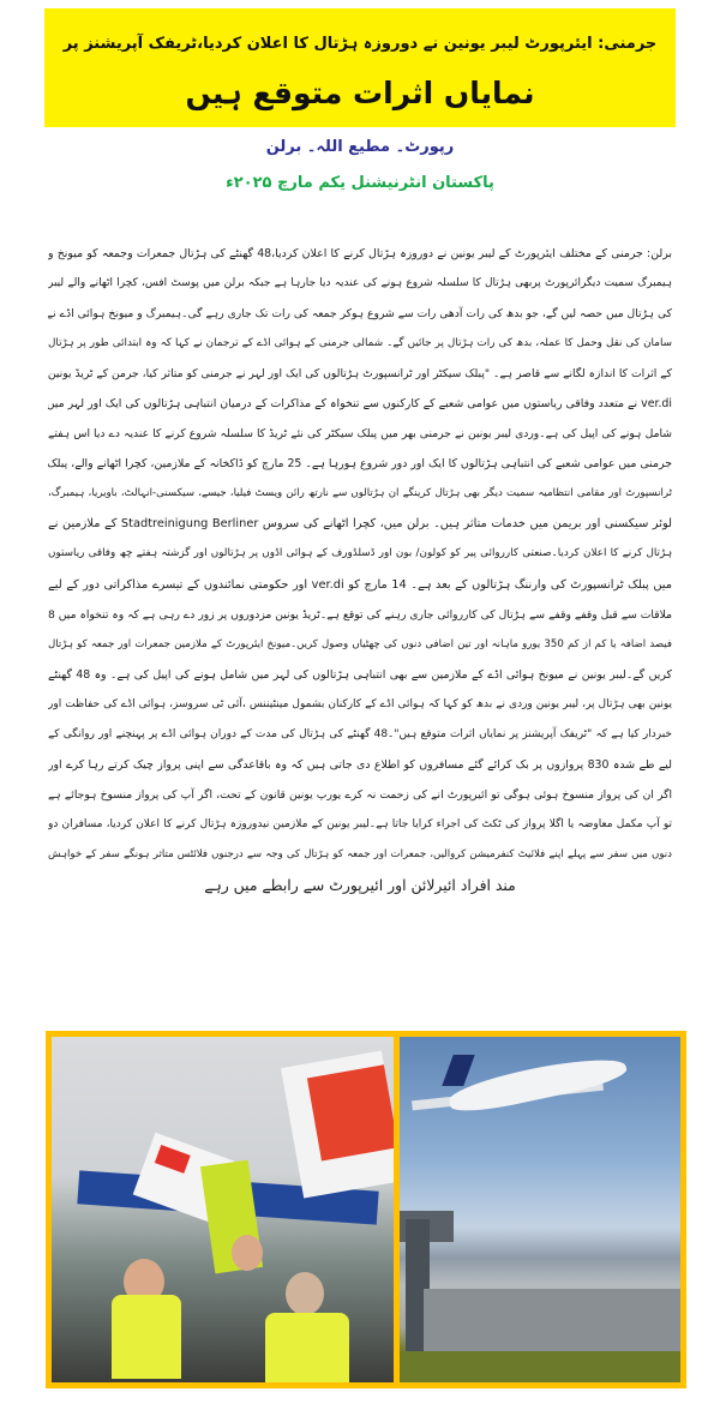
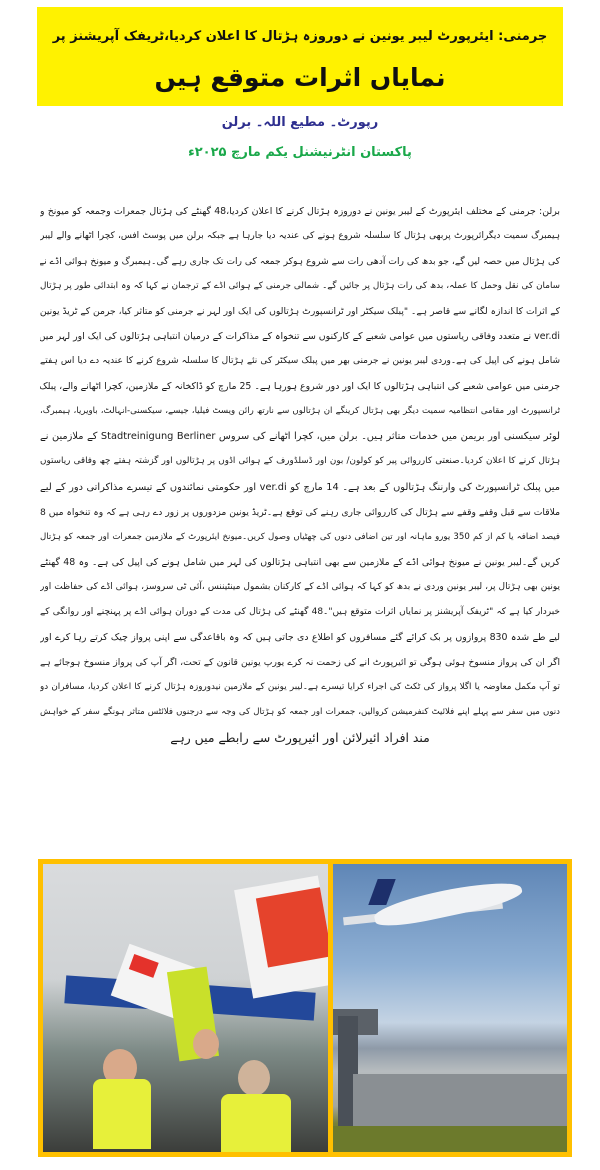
  جرمنی: ایئرپورٹ لیبر یونین نے دوروزہ ہڑتال کا اعلان کردیا،ٹریفک آپریشنز پر
  نمایاں اثرات متوقع ہیں
  رپورٹ۔ مطیع اللہ۔ برلن
  پاکستان انٹرنیشنل یکم مارچ ۲۰۲۵ء
  برلن: جرمنی کے مختلف ایئرپورٹ کے لیبر یونین نے دوروزہ ہڑتال کرنے کا اعلان کردیا،48 گھنٹے کی ہڑتال جمعرات وجمعہ کو میونخ و
  ہیمبرگ سمیت دیگرائرپورٹ پربھی ہڑتال کا سلسلہ شروع ہونے کی عندیہ دیا جارہا ہے جبکہ برلن میں پوسٹ افس، کچرا اٹھانے والے لیبر
  کی ہڑتال میں حصہ لیں گے، جو بدھ کی رات آدھی رات سے شروع ہوکر جمعہ کی رات تک جاری رہے گی۔ہیمبرگ و میونخ ہوائی اڈے نے
  سامان کی نقل وحمل کا عملہ، بدھ کی رات ہڑتال پر جائیں گے۔ شمالی جرمنی کے ہوائی اڈے کے ترجمان نے کہا کہ وہ ابتدائی طور پر ہڑتال
  کے اثرات کا اندازہ لگانے سے قاصر ہے۔ "پبلک سیکٹر اور ٹرانسپورٹ ہڑتالوں کی ایک اور لہر نے جرمنی کو متاثر کیا، جرمن کے ٹریڈ یونین
  ver.di نے متعدد وفاقی ریاستوں میں عوامی شعبے کے کارکنوں سے تنخواہ کے مذاکرات کے درمیان انتباہی ہڑتالوں کی ایک اور لہر میں
- شامل ہونے کی اپیل کی ہے۔وردی لیبر یونین نے جرمنی بھر میں پبلک سیکٹر کی نئے ٹریڈ کا سلسلہ شروع کرنے کا عندیہ دے دیا اس ہفتے
+ شامل ہونے کی اپیل کی ہے۔وردی لیبر یونین نے جرمنی بھر میں پبلک سیکٹر کی نئے ہڑتال کا سلسلہ شروع کرنے کا عندیہ دے دیا اس ہفتے
  جرمنی میں عوامی شعبے کی انتباہی ہڑتالوں کا ایک اور دور شروع ہورہا ہے۔ 25 مارچ کو ڈاکخانہ کے ملازمین، کچرا اٹھانے والے، پبلک
  ٹرانسپورٹ اور مقامی انتظامیہ سمیت دیگر بھی ہڑتال کرینگے ان ہڑتالوں سے نارتھ رائن ویسٹ فیلیا، جیسے، سیکسنی-انہالٹ، باویریا، ہیمبرگ،
  لوئر سیکسنی اور بریمن میں خدمات متاثر ہیں۔ برلن میں، کچرا اٹھانے کی سروس Stadtreinigung Berliner کے ملازمین نے
  ہڑتال کرنے کا اعلان کردیا۔صنعتی کارروائی پیر کو کولون/ بون اور ڈسلڈورف کے ہوائی اڈوں پر ہڑتالوں اور گزشتہ ہفتے چھ وفاقی ریاستوں
  میں پبلک ٹرانسپورٹ کی وارننگ ہڑتالوں کے بعد ہے۔ 14 مارچ کو ver.di اور حکومتی نمائندوں کے تیسرے مذاکراتی دور کے لیے
  ملاقات سے قبل وقفے وقفے سے ہڑتال کی کارروائی جاری رہنے کی توقع ہے۔ٹریڈ یونین مزدوروں پر زور دے رہی ہے کہ وہ تنخواہ میں 8
  فیصد اضافہ یا کم از کم 350 یورو ماہانہ اور تین اضافی دنوں کی چھٹیاں وصول کریں۔میونخ ایئرپورٹ کے ملازمین جمعرات اور جمعہ کو ہڑتال
  کریں گے۔لیبر یونین نے میونخ ہوائی اڈے کے ملازمین سے بھی انتباہی ہڑتالوں کی لہر میں شامل ہونے کی اپیل کی ہے۔ وہ 48 گھنٹے
  یونین بھی ہڑتال پر، لیبر یونین وردی نے بدھ کو کہا کہ ہوائی اڈے کے کارکنان بشمول مینٹیننس ،آئی ٹی سروسز، ہوائی اڈے کی حفاظت اور
  خبردار کیا ہے کہ "ٹریفک آپریشنز پر نمایاں اثرات متوقع ہیں"۔48 گھنٹے کی ہڑتال کی مدت کے دوران ہوائی اڈے پر پہنچنے اور روانگی کے
  لیے طے شدہ 830 پروازوں پر بک کرائے گئے مسافروں کو اطلاع دی جاتی ہیں کہ وہ باقاعدگی سے اپنی پرواز چیک کرتے رہا کرے اور
  اگر ان کی پرواز منسوخ ہوئی ہوگی تو ائیرپورٹ انے کی زحمت نہ کرے یورپ یونین قانون کے تحت، اگر آپ کی پرواز منسوخ ہوجائے ہے
- تو آپ مکمل معاوضہ یا اگلا پرواز کی ٹکٹ کی اجراء کرایا جاتا ہے۔لیبر یونین کے ملازمین نیدوروزہ ہڑتال کرنے کا اعلان کردیا، مسافران دو
+ تو آپ مکمل معاوضہ یا اگلا پرواز کی ٹکٹ کی اجراء کرایا تیسرے ہے۔لیبر یونین کے ملازمین نیدوروزہ ہڑتال کرنے کا اعلان کردیا، مسافران دو
  دنوں میں سفر سے پہلے اپنے فلائیٹ کنفرمیشن کروالیں، جمعرات اور جمعہ کو ہڑتال کی وجہ سے درجنوں فلائٹس متاثر ہونگے سفر کے خواہش
  مند افراد ائیرلائن اور ائیرپورٹ سے رابطے میں رہے
